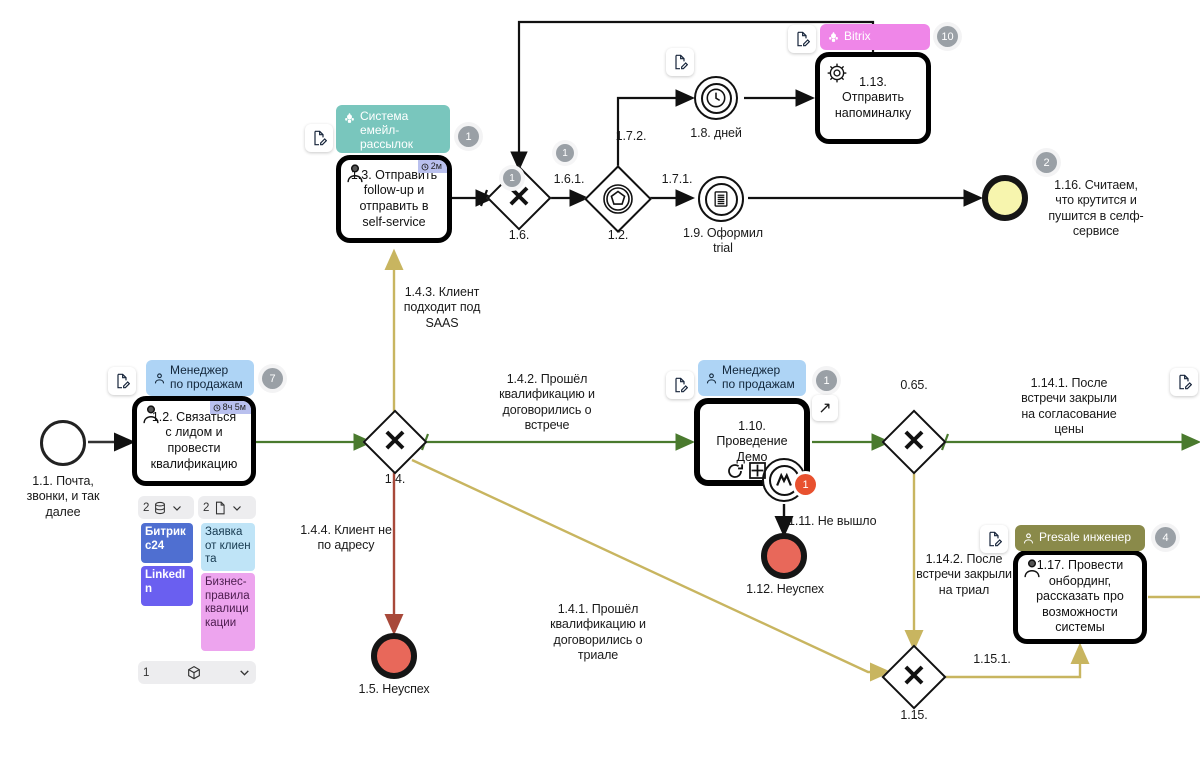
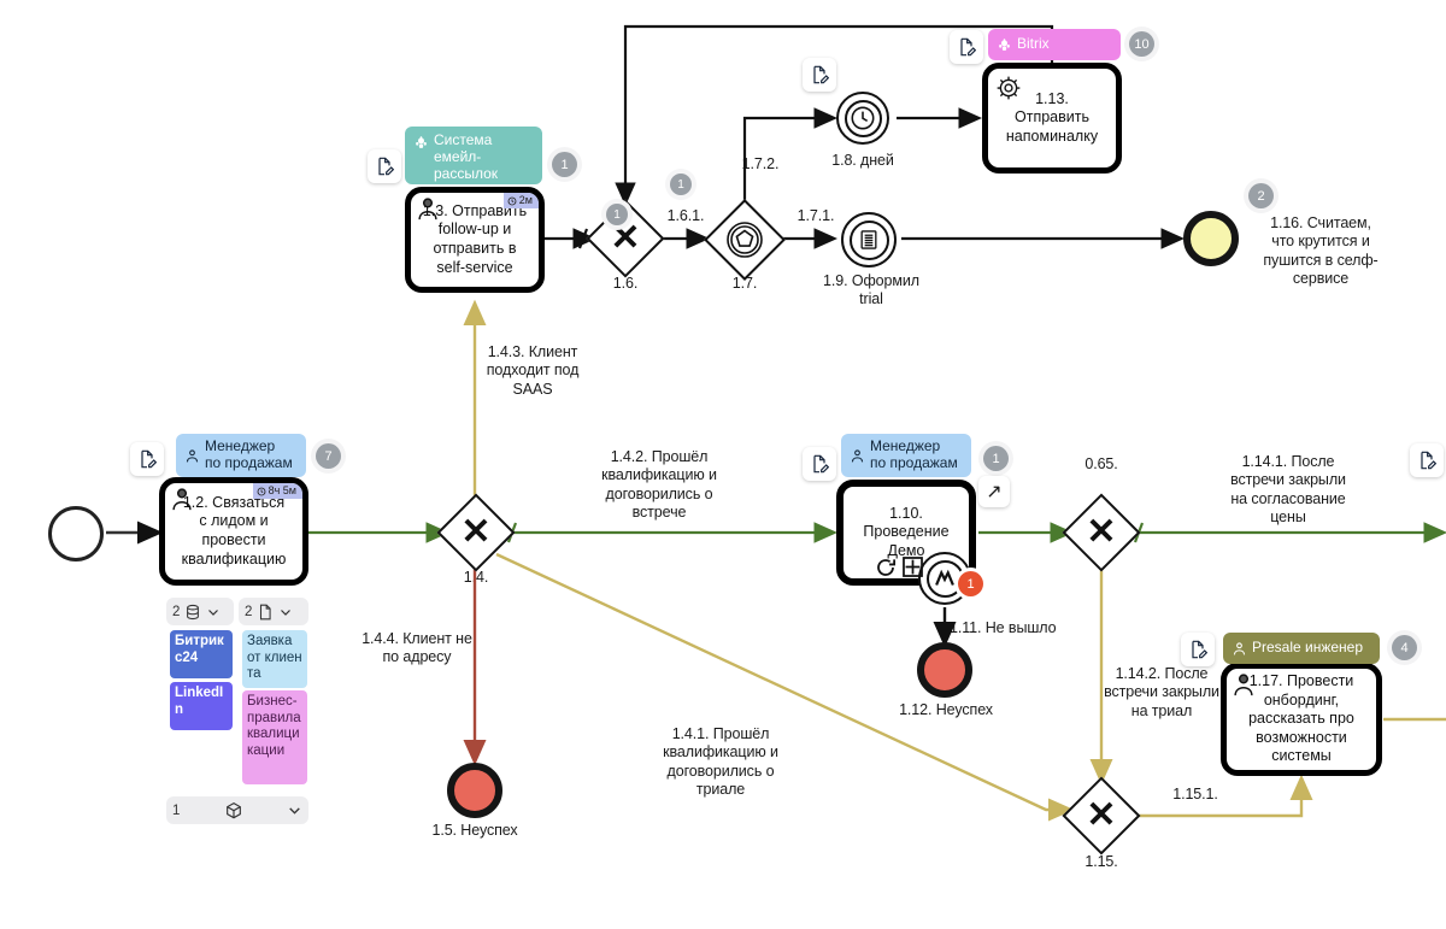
- 1.1. Почта,
- звонки, и так
- далее
  Менеджер
  по продажам
  7
  8ч 5м
  1.2. Связаться
  с лидом и
  провести
  квалификацию
  2
  2
  Битрикс24
  LinkedIn
  Заявка от клиента
  Бизнес-правила квалицикации
  1
  Система
  емейл-
  рассылок
  1
  2м
  1.3. Отправить
  follow-up и
  отправить в
  self-service
  ✕
  1.6.
  1
  1
- 1.2.
+ 1.7.
  1.8. дней
  1.9. Оформил
  trial
  Bitrix
  10
  1.13.
  Отправить
  напоминалку
  2
  1.16. Считаем,
  что крутится и
  пушится в селф-
  сервисе
  ✕
  14.
  1.4.3. Клиент
  подходит под
  SAAS
  1.4.4. Клиент не
  по адресу
  1.4.1. Прошёл
  квалификацию и
  договорились о
  триале
  1.4.2. Прошёл
  квалификацию и
  договорились о
  встрече
  1.5. Неуспех
  Менеджер
  по продажам
  1
  ↗
  1.10.
  Проведение
  Демо
  1
  1.11. Не вышло
  1.12. Неуспех
  ✕
  0.65.
  1.14.1. После
  встречи закрыли
  на согласование
  цены
  1.14.2. После
  встречи закрыли
  на триал
  ✕
  1.15.
  1.15.1.
  Presale инженер
  4
  1.17. Провести
  онбординг,
  рассказать про
  возможности
  системы
  1.6.1.
  1.7.1.
  .7.2.
